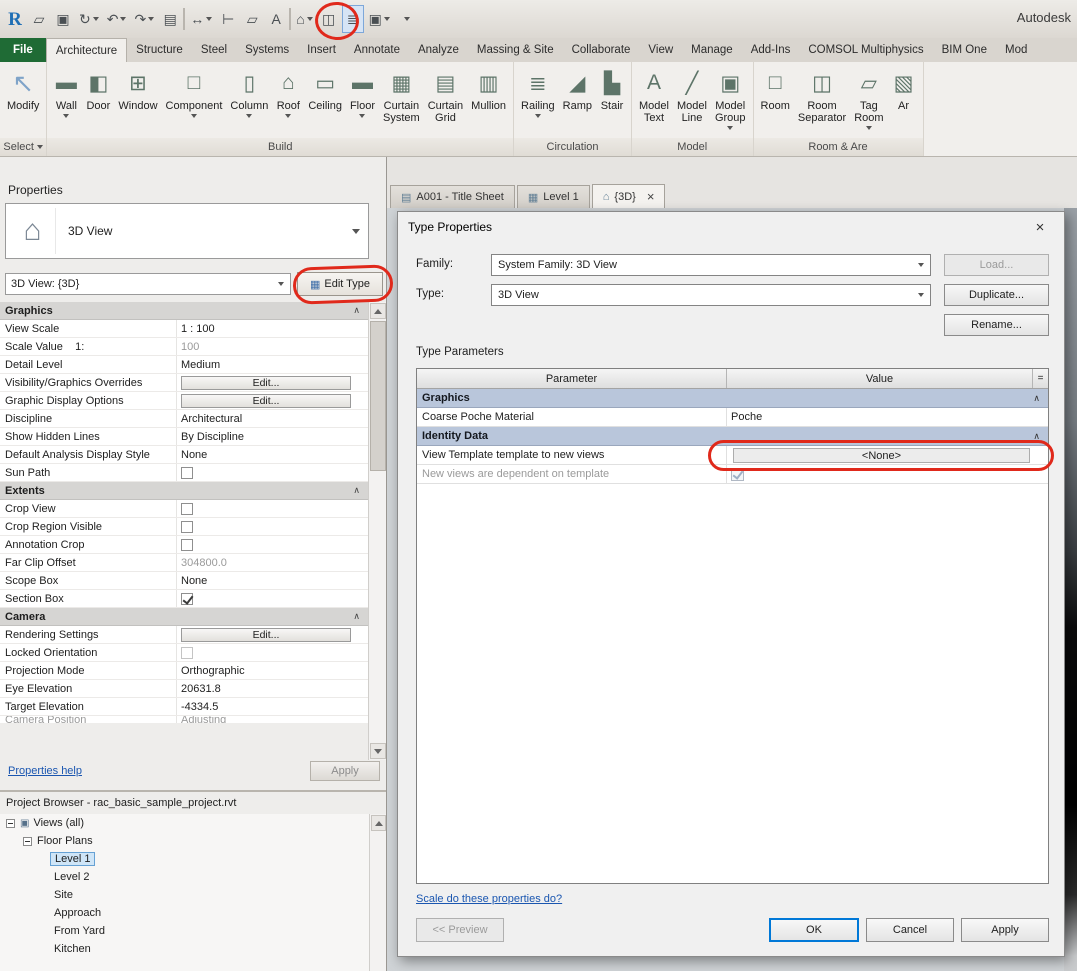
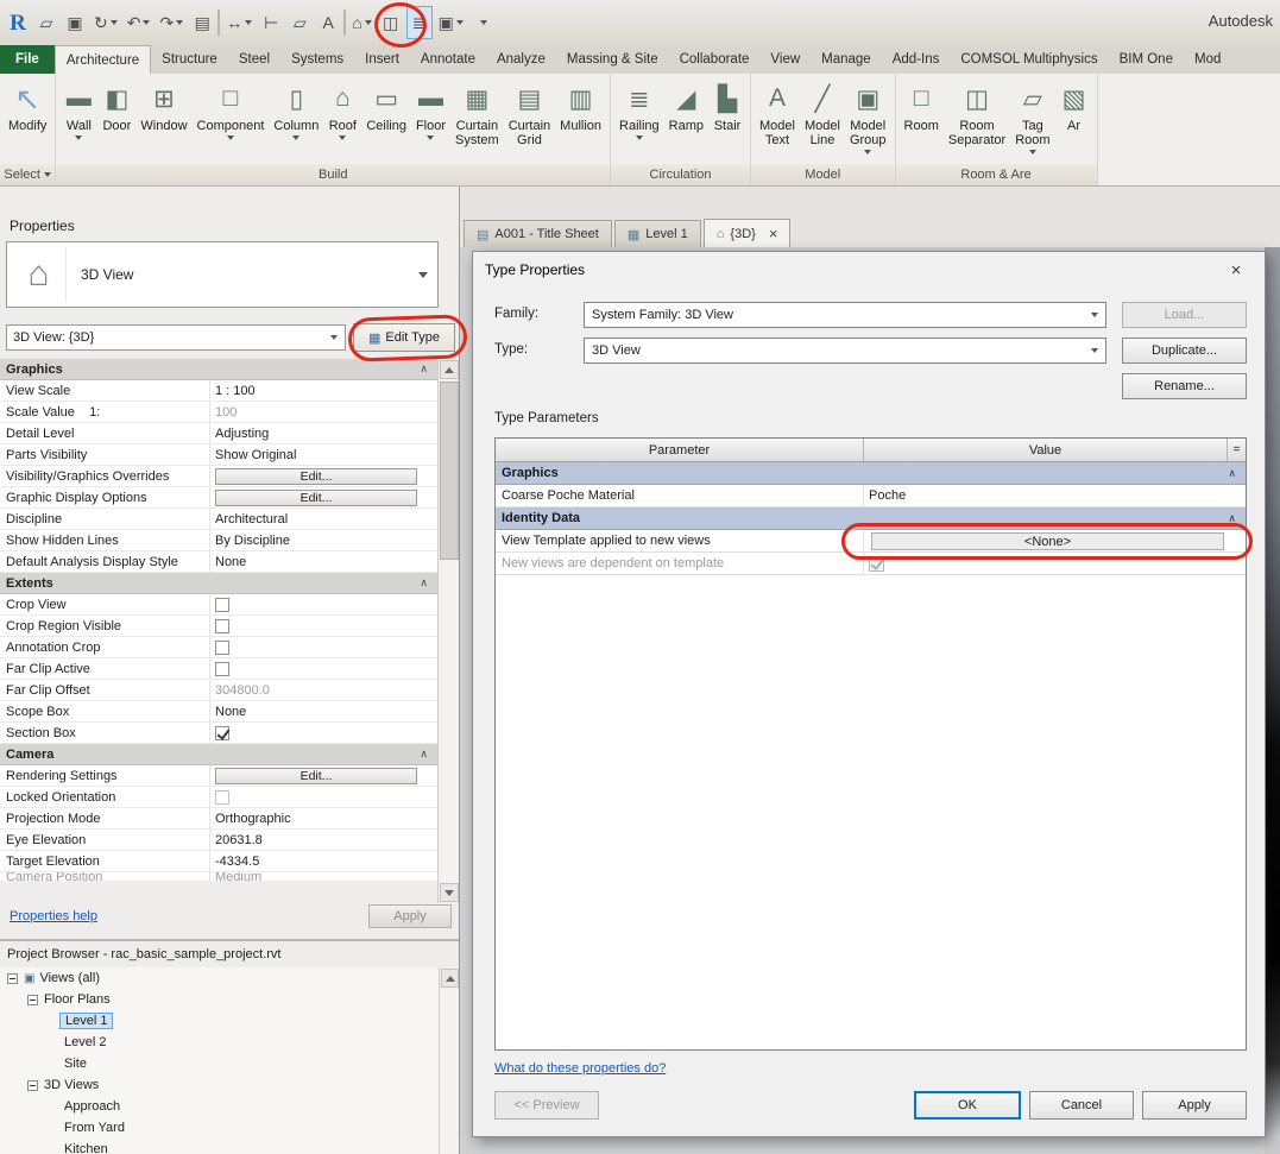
  R
  ▱
  ▣
  ↻
  ↶
  ↷
  ▤
  ↔
  ⊢
  ▱
  A
  ⌂
  ◫
  ≣
  ▣
  Autodesk
  File
  Architecture
  Structure
  Steel
  Systems
  Insert
  Annotate
  Analyze
  Massing & Site
  Collaborate
  View
  Manage
  Add-Ins
  COMSOL Multiphysics
  BIM One
  Mod
  ↖
  Modify
  Select
  ▬
  Wall
  ◧
  Door
  ⊞
  Window
  □
  Component
  ▯
  Column
  ⌂
  Roof
  ▭
  Ceiling
  ▬
  Floor
  ▦
  Curtain
  System
  ▤
  Curtain
  Grid
  ▥
  Mullion
  Build
  ≣
  Railing
  ◢
  Ramp
  ▙
  Stair
  Circulation
  A
  Model
  Text
  ╱
  Model
  Line
  ▣
  Model
  Group
  Model
  □
  Room
  ◫
  Room
  Separator
  ▱
  Tag
  Room
  ▧
  Ar
  Room & Are
  ▤
  A001 - Title Sheet
  ▦
  Level 1
  ⌂
  {3D}
  ×
  Properties
  ⌂
  3D View
  3D View: {3D}
  ▦
  Edit Type
  Graphics
  ∧
  View Scale
  1 : 100
  Scale Value 1:
  100
  Detail Level
- Medium
+ Adjusting
+ Parts Visibility
+ Show Original
  Visibility/Graphics Overrides
  Edit...
  Graphic Display Options
  Edit...
  Discipline
  Architectural
  Show Hidden Lines
  By Discipline
  Default Analysis Display Style
  None
- Sun Path
  Extents
  ∧
  Crop View
  Crop Region Visible
  Annotation Crop
+ Far Clip Active
  Far Clip Offset
  304800.0
  Scope Box
  None
  Section Box
  Camera
  ∧
  Rendering Settings
  Edit...
  Locked Orientation
  Projection Mode
  Orthographic
  Eye Elevation
  20631.8
  Target Elevation
  -4334.5
  Camera Position
- Adjusting
+ Medium
  Properties help
  Apply
  Project Browser - rac_basic_sample_project.rvt
  ▣
  Views (all)
  Floor Plans
  Level 1
  Level 2
  Site
+ 3D Views
  Approach
  From Yard
  Kitchen
  Type Properties
  ×
  Family:
  System Family: 3D View
  Load...
  Type:
  3D View
  Duplicate...
  Rename...
  Type Parameters
  Parameter
  Value
  =
  Graphics
  ∧
  Coarse Poche Material
  Poche
  Identity Data
  ∧
- View Template template to new views
+ View Template applied to new views
  <None>
  New views are dependent on template
- Scale do these properties do?
+ What do these properties do?
  << Preview
  OK
  Cancel
  Apply
